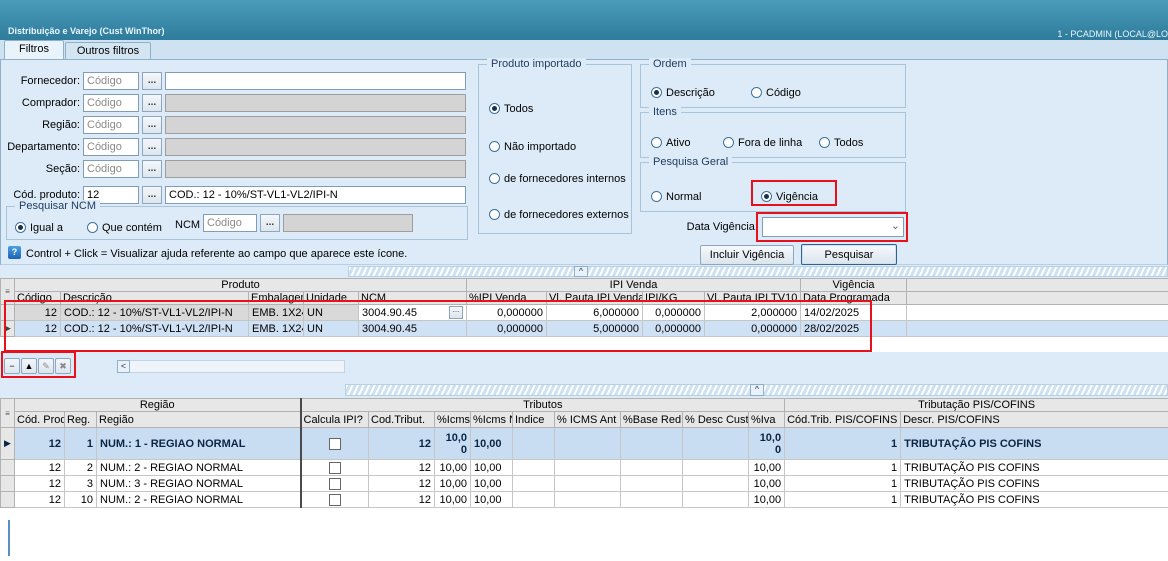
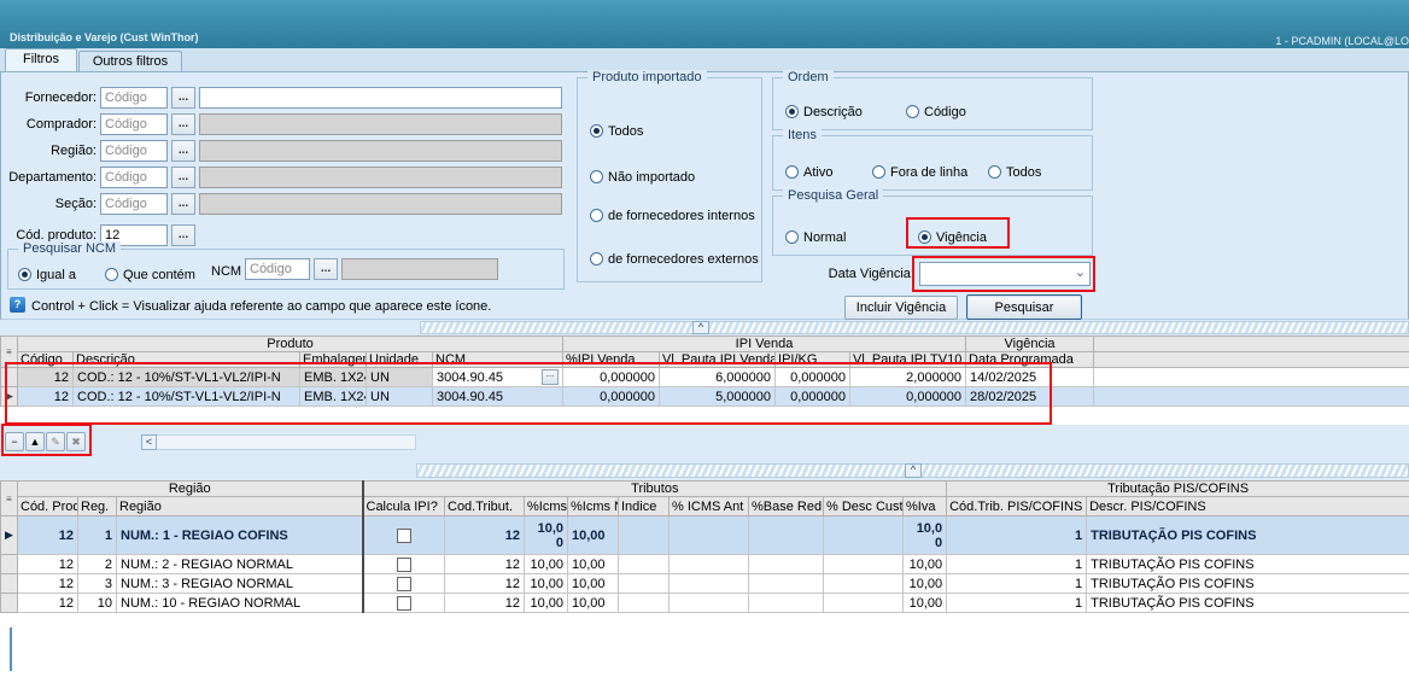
  Distribuição e Varejo (Cust WinThor)
  1 - PCADMIN (LOCAL@LO
  Filtros
  Outros filtros
  Fornecedor:
  Código
  ...
  Comprador:
  Código
  ...
  Região:
  Código
  ...
  Departamento:
  Código
  ...
  Seção:
  Código
  ...
  Cód. produto:
  12
  ...
- COD.: 12 - 10%/ST-VL1-VL2/IPI-N
  Pesquisar NCM
  Igual a
  Que contém
  NCM
  Código
  ...
  ?
  Control + Click = Visualizar ajuda referente ao campo que aparece este ícone.
  Produto importado
  Todos
  Não importado
  de fornecedores internos
  de fornecedores externos
  Ordem
  Descrição
  Código
  Itens
  Ativo
  Fora de linha
  Todos
  Pesquisa Geral
  Normal
  Vigência
  Data Vigência:
  ⌄
  Incluir Vigência
  Pesquisar
  ^
  ≡	Produto	IPI Venda	Vigência
  Código	Descrição	Embalage	Unidade	NCM	%IPI Venda	Vl. Pauta IPI Venda	IPI/KG	Vl. Pauta IPI TV10	Data Programada
  	12	COD.: 12 - 10%/ST-VL1-VL2/IPI-N	EMB. 1X2	UN	3004.90.45 ...	0,000000	6,000000	0,000000	2,000000	14/02/2025
  ▶	12	COD.: 12 - 10%/ST-VL1-VL2/IPI-N	EMB. 1X2	UN	3004.90.45	0,000000	5,000000	0,000000	0,000000	28/02/2025
  −
  ▲
  ✎
  ✖
  <
  ^
  ≡	Região	Tributos	Tributação PIS/COFINS
  Cód. Prod	Reg.	Região	Calcula IPI?	Cod.Tribut.	%Icms	%Icms	Indice	% ICMS Ant	%Base Red	% Desc Cust	%Iva	Cód.Trib. PIS/COFINS	Descr. PIS/COFINS
- ▶	12	1	NUM.: 1 - REGIAO NORMAL		12	10,00	10,00					10,00	1	TRIBUTAÇÃO PIS COFINS
+ ▶	12	1	NUM.: 1 - REGIAO COFINS		12	10,00	10,00					10,00	1	TRIBUTAÇÃO PIS COFINS
  	12	2	NUM.: 2 - REGIAO NORMAL		12	10,00	10,00					10,00	1	TRIBUTAÇÃO PIS COFINS
  	12	3	NUM.: 3 - REGIAO NORMAL		12	10,00	10,00					10,00	1	TRIBUTAÇÃO PIS COFINS
- 	12	10	NUM.: 2 - REGIAO NORMAL		12	10,00	10,00					10,00	1	TRIBUTAÇÃO PIS COFINS
+ 	12	10	NUM.: 10 - REGIAO NORMAL		12	10,00	10,00					10,00	1	TRIBUTAÇÃO PIS COFINS
